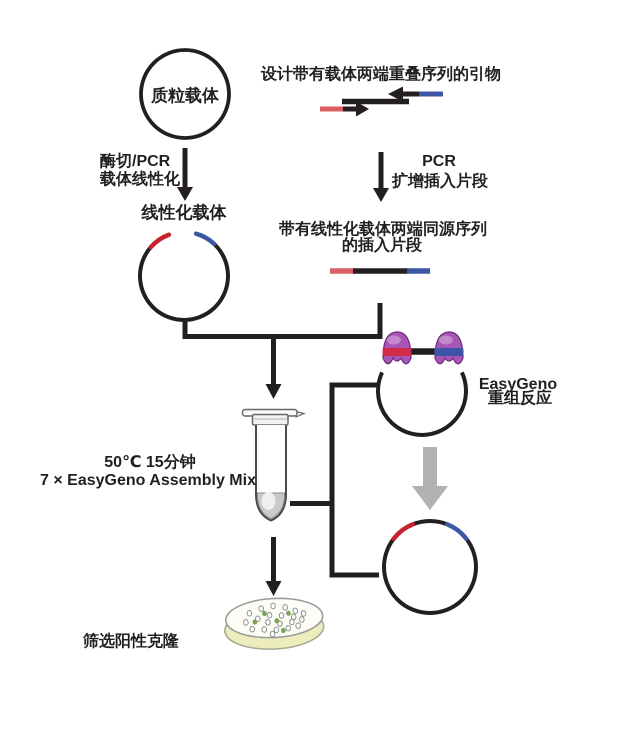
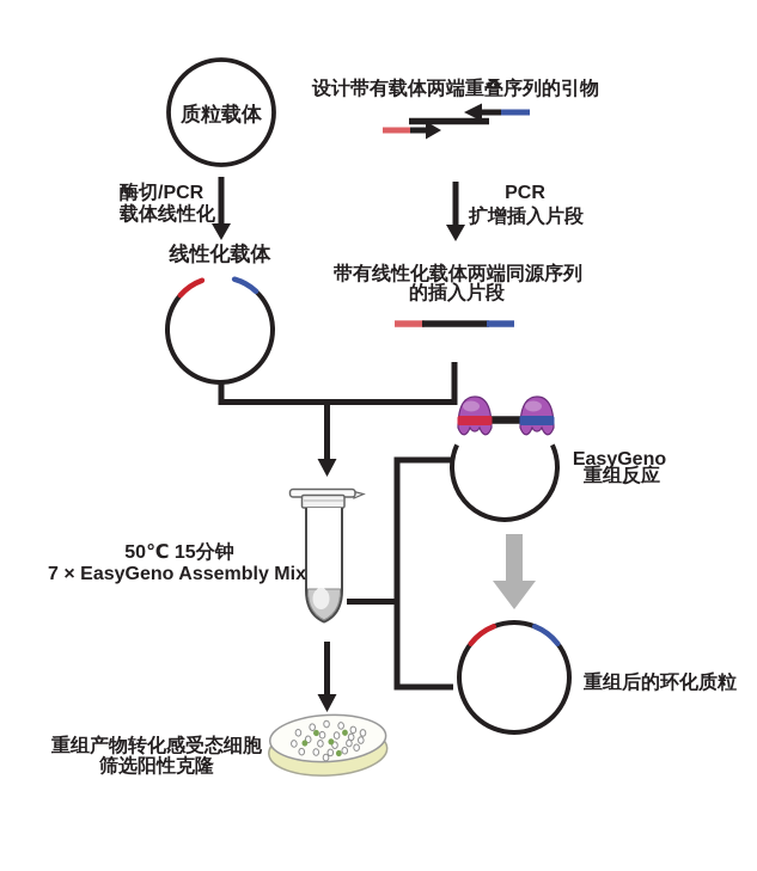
  质粒载体
  设计带有载体两端重叠序列的引物
  酶切/PCR
  载体线性化
  PCR
  扩增插入片段
  线性化载体
  带有线性化载体两端同源序列
  的插入片段
  50℃ 15分钟
  7 × EasyGeno Assembly Mix
  EasyGeno
  重组反应
+ 重组后的环化质粒
+ 重组产物转化感受态细胞
  筛选阳性克隆
